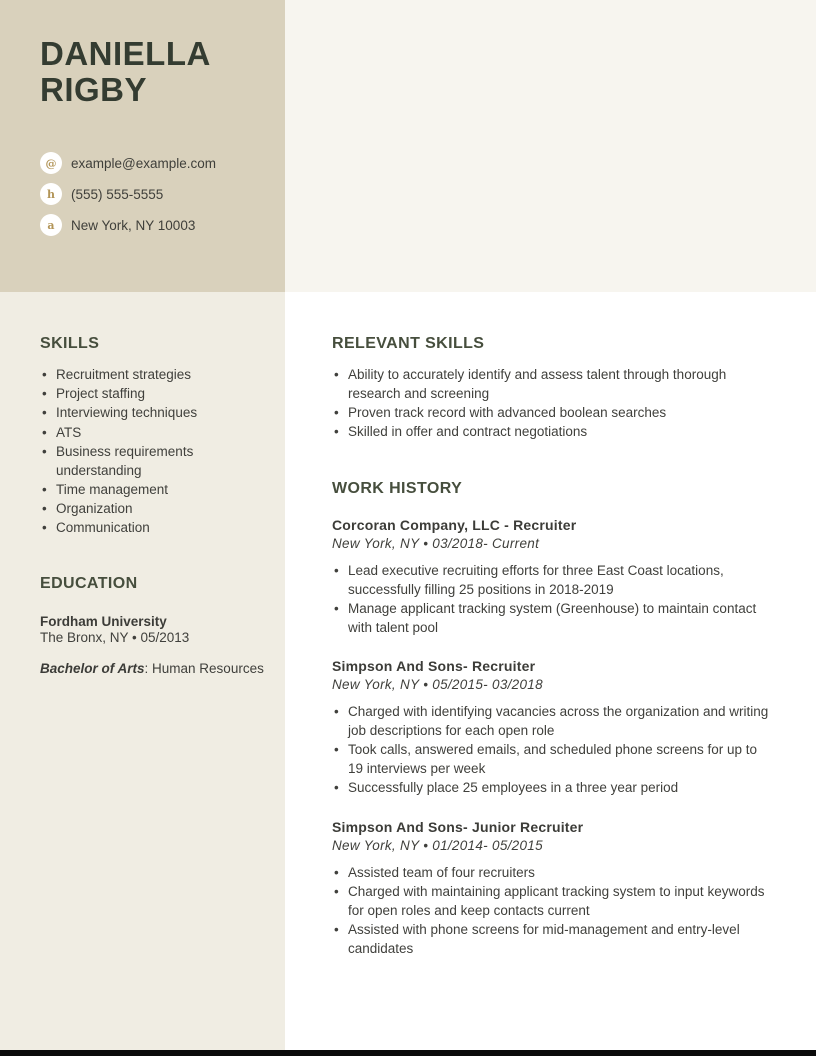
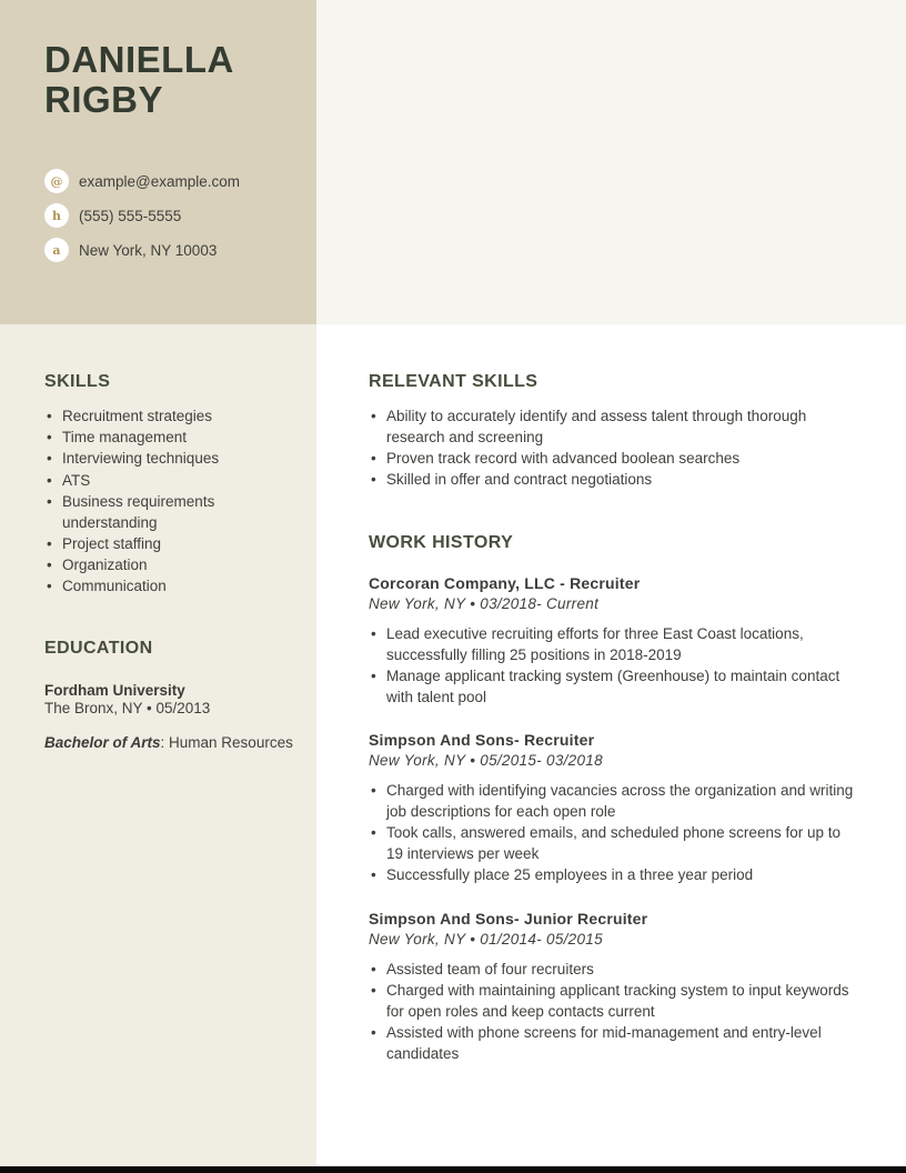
  DANIELLA
  RIGBY
  @
  example@example.com
  h
  (555) 555-5555
  a
  New York, NY 10003
  SKILLS
  Recruitment strategies
- Project staffing
+ Time management
  Interviewing techniques
  ATS
  Business requirements understanding
- Time management
+ Project staffing
  Organization
  Communication
  EDUCATION
  Fordham University
  The Bronx, NY • 05/2013
  Bachelor of Arts: Human Resources
  RELEVANT SKILLS
  Ability to accurately identify and assess talent through thorough research and screening
  Proven track record with advanced boolean searches
  Skilled in offer and contract negotiations
  WORK HISTORY
  Corcoran Company, LLC - Recruiter
  New York, NY • 03/2018- Current
  Lead executive recruiting efforts for three East Coast locations, successfully filling 25 positions in 2018-2019
  Manage applicant tracking system (Greenhouse) to maintain contact with talent pool
  Simpson And Sons- Recruiter
  New York, NY • 05/2015- 03/2018
  Charged with identifying vacancies across the organization and writing job descriptions for each open role
  Took calls, answered emails, and scheduled phone screens for up to 19 interviews per week
  Successfully place 25 employees in a three year period
  Simpson And Sons- Junior Recruiter
  New York, NY • 01/2014- 05/2015
  Assisted team of four recruiters
  Charged with maintaining applicant tracking system to input keywords for open roles and keep contacts current
  Assisted with phone screens for mid-management and entry-level candidates
